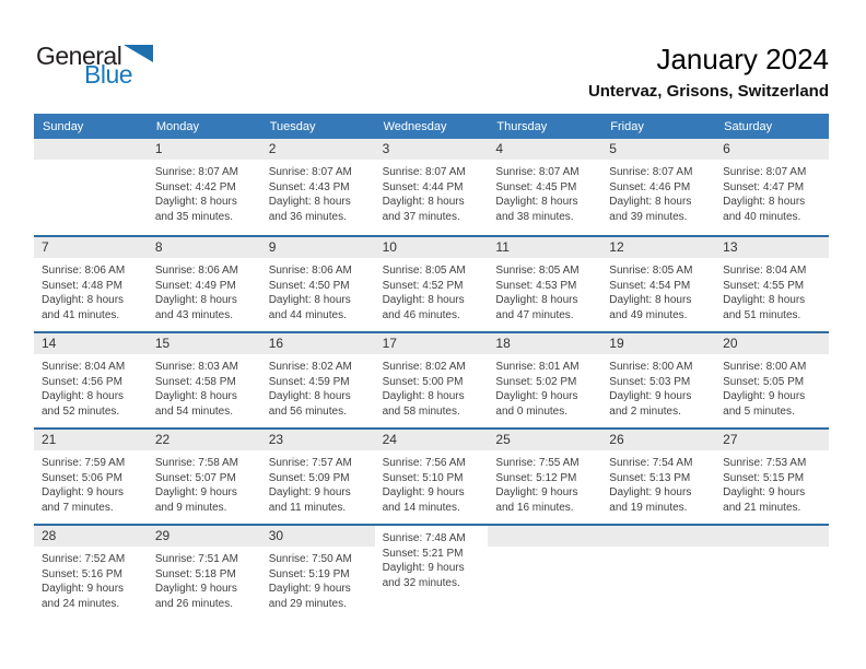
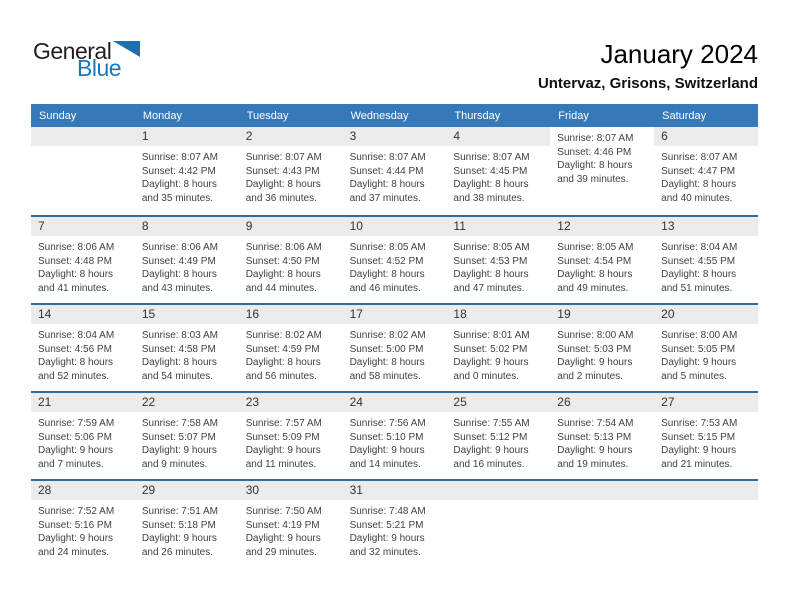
  General
  Blue
  January 2024
  Untervaz, Grisons, Switzerland
  Sunday
  Monday
  Tuesday
  Wednesday
  Thursday
  Friday
  Saturday
  1
  Sunrise: 8:07 AM
  Sunset: 4:42 PM
  Daylight: 8 hours
  and 35 minutes.
  2
  Sunrise: 8:07 AM
  Sunset: 4:43 PM
  Daylight: 8 hours
  and 36 minutes.
  3
  Sunrise: 8:07 AM
  Sunset: 4:44 PM
  Daylight: 8 hours
  and 37 minutes.
  4
  Sunrise: 8:07 AM
  Sunset: 4:45 PM
  Daylight: 8 hours
  and 38 minutes.
- 5
  Sunrise: 8:07 AM
  Sunset: 4:46 PM
  Daylight: 8 hours
  and 39 minutes.
  6
  Sunrise: 8:07 AM
  Sunset: 4:47 PM
  Daylight: 8 hours
  and 40 minutes.
  7
  Sunrise: 8:06 AM
  Sunset: 4:48 PM
  Daylight: 8 hours
  and 41 minutes.
  8
  Sunrise: 8:06 AM
  Sunset: 4:49 PM
  Daylight: 8 hours
  and 43 minutes.
  9
  Sunrise: 8:06 AM
  Sunset: 4:50 PM
  Daylight: 8 hours
  and 44 minutes.
  10
  Sunrise: 8:05 AM
  Sunset: 4:52 PM
  Daylight: 8 hours
  and 46 minutes.
  11
  Sunrise: 8:05 AM
  Sunset: 4:53 PM
  Daylight: 8 hours
  and 47 minutes.
  12
  Sunrise: 8:05 AM
  Sunset: 4:54 PM
  Daylight: 8 hours
  and 49 minutes.
  13
  Sunrise: 8:04 AM
  Sunset: 4:55 PM
  Daylight: 8 hours
  and 51 minutes.
  14
  Sunrise: 8:04 AM
  Sunset: 4:56 PM
  Daylight: 8 hours
  and 52 minutes.
  15
  Sunrise: 8:03 AM
  Sunset: 4:58 PM
  Daylight: 8 hours
  and 54 minutes.
  16
  Sunrise: 8:02 AM
  Sunset: 4:59 PM
  Daylight: 8 hours
  and 56 minutes.
  17
  Sunrise: 8:02 AM
  Sunset: 5:00 PM
  Daylight: 8 hours
  and 58 minutes.
  18
  Sunrise: 8:01 AM
  Sunset: 5:02 PM
  Daylight: 9 hours
  and 0 minutes.
  19
  Sunrise: 8:00 AM
  Sunset: 5:03 PM
  Daylight: 9 hours
  and 2 minutes.
  20
  Sunrise: 8:00 AM
  Sunset: 5:05 PM
  Daylight: 9 hours
  and 5 minutes.
  21
  Sunrise: 7:59 AM
  Sunset: 5:06 PM
  Daylight: 9 hours
  and 7 minutes.
  22
  Sunrise: 7:58 AM
  Sunset: 5:07 PM
  Daylight: 9 hours
  and 9 minutes.
  23
  Sunrise: 7:57 AM
  Sunset: 5:09 PM
  Daylight: 9 hours
  and 11 minutes.
  24
  Sunrise: 7:56 AM
  Sunset: 5:10 PM
  Daylight: 9 hours
  and 14 minutes.
  25
  Sunrise: 7:55 AM
  Sunset: 5:12 PM
  Daylight: 9 hours
  and 16 minutes.
  26
  Sunrise: 7:54 AM
  Sunset: 5:13 PM
  Daylight: 9 hours
  and 19 minutes.
  27
  Sunrise: 7:53 AM
  Sunset: 5:15 PM
  Daylight: 9 hours
  and 21 minutes.
  28
  Sunrise: 7:52 AM
  Sunset: 5:16 PM
  Daylight: 9 hours
  and 24 minutes.
  29
  Sunrise: 7:51 AM
  Sunset: 5:18 PM
  Daylight: 9 hours
  and 26 minutes.
  30
  Sunrise: 7:50 AM
- Sunset: 5:19 PM
+ Sunset: 4:19 PM
  Daylight: 9 hours
  and 29 minutes.
+ 31
  Sunrise: 7:48 AM
  Sunset: 5:21 PM
  Daylight: 9 hours
  and 32 minutes.
